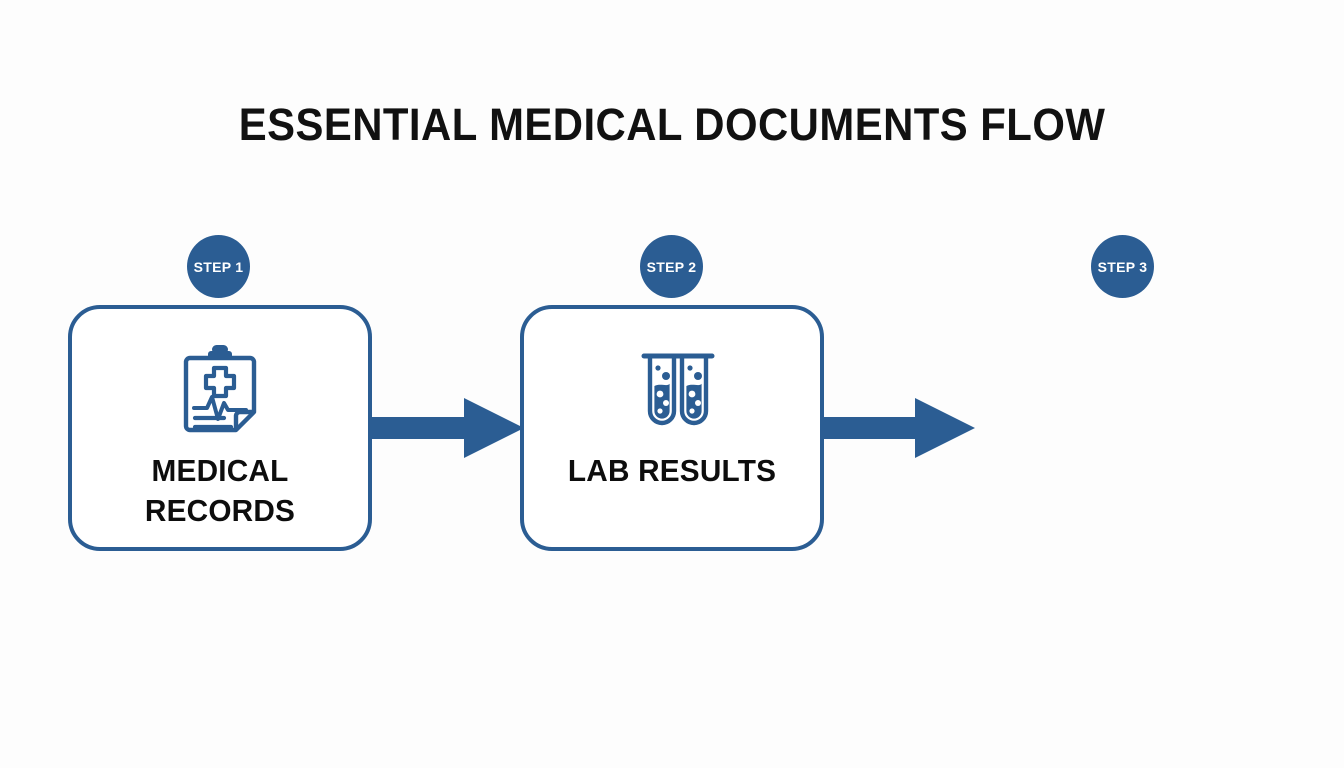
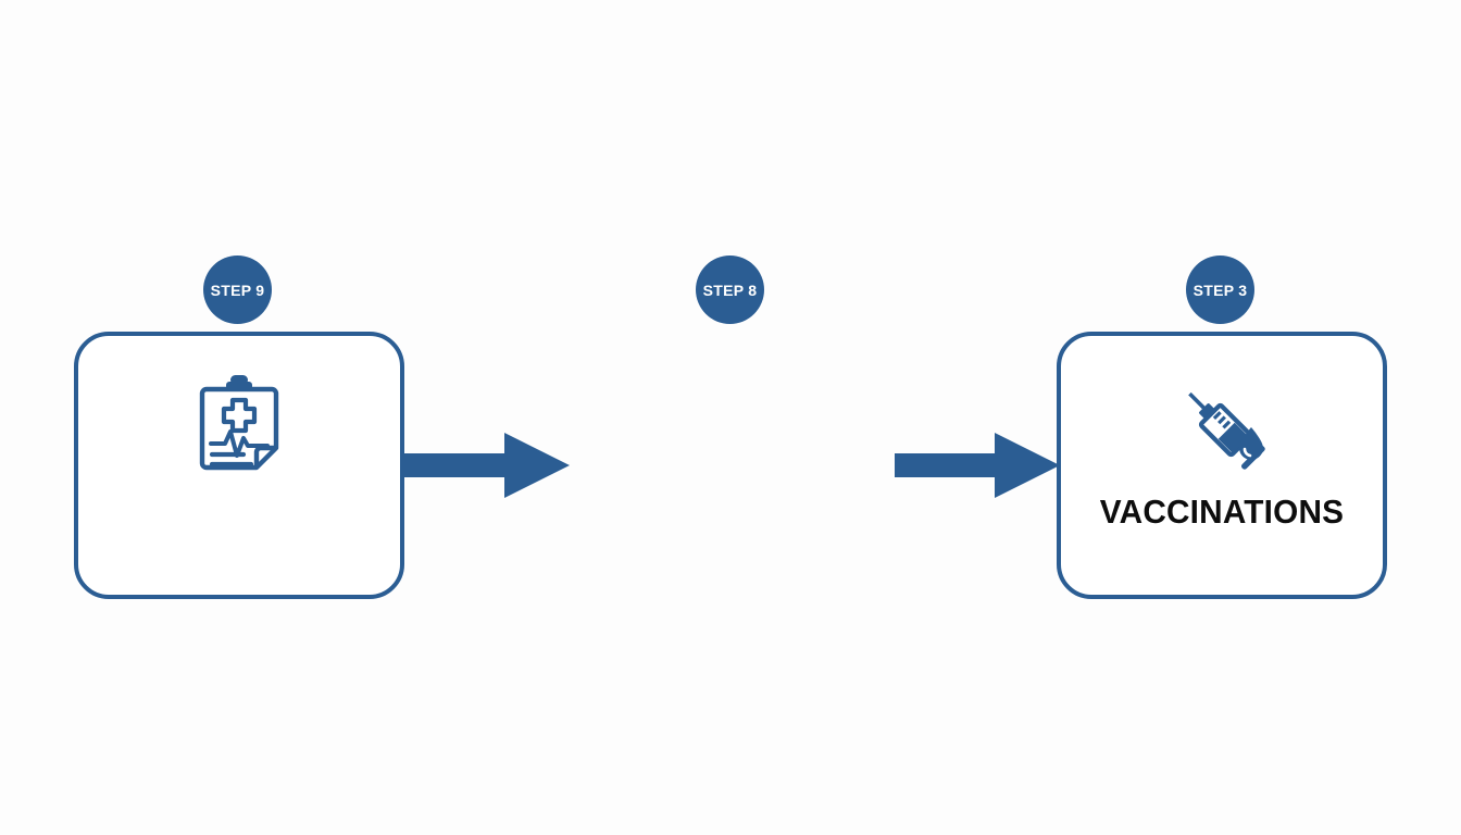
- ESSENTIAL MEDICAL DOCUMENTS FLOW
- MEDICAL RECORDS
- STEP 1
+ STEP 9
- LAB RESULTS
- STEP 2
+ STEP 8
+ VACCINATIONS
  STEP 3
